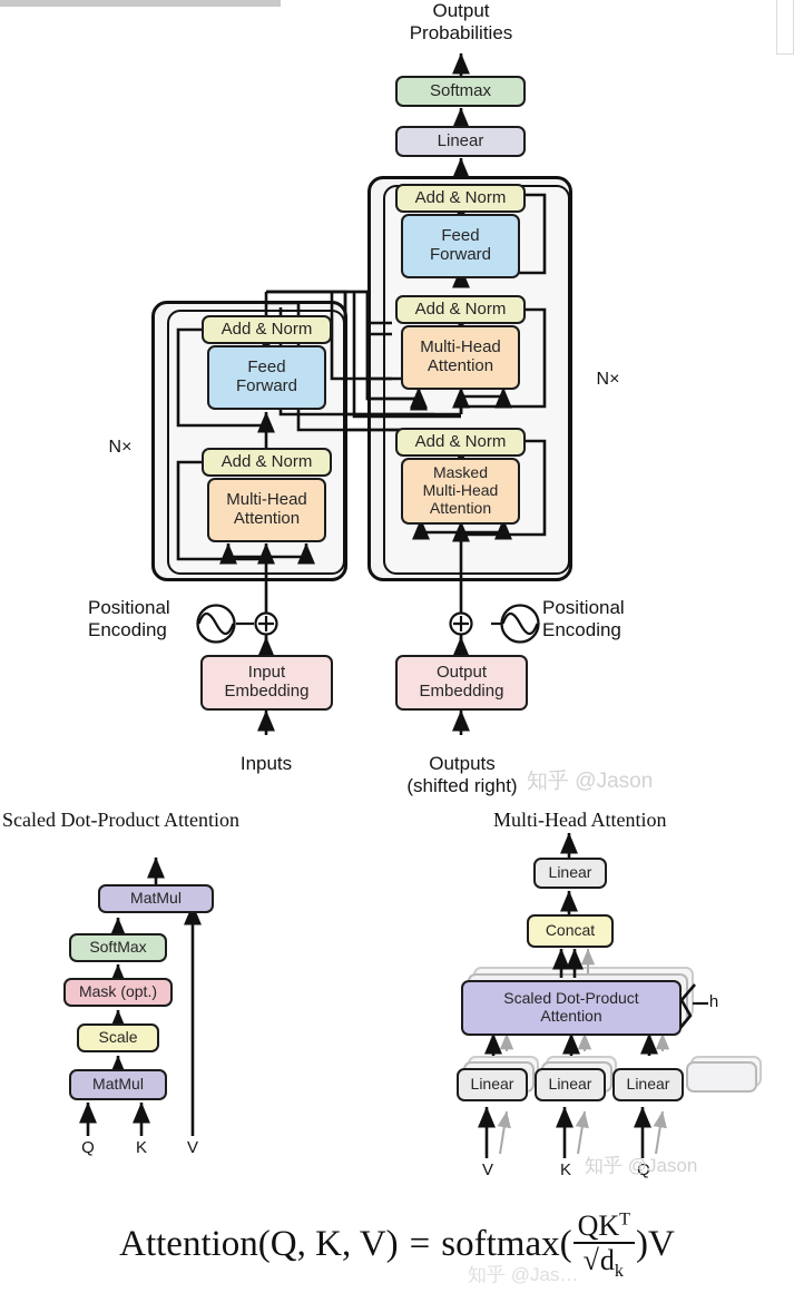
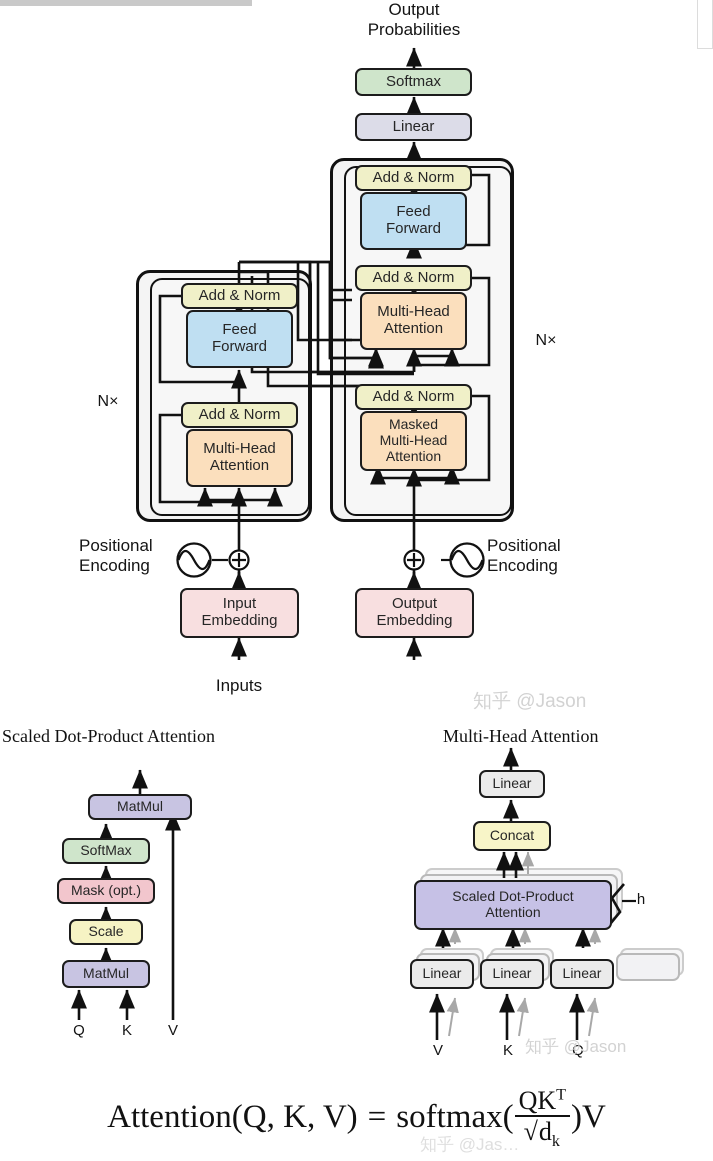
  Add & Norm
  Feed
  Forward
  Add & Norm
  Multi-Head
  Attention
  N×
  Add & Norm
  Feed
  Forward
  Add & Norm
  Multi-Head
  Attention
  Add & Norm
  Masked
  Multi-Head
  Attention
  N×
  Output
  Probabilities
  Softmax
  Linear
  Positional
  Encoding
  Input
  Embedding
  Inputs
  Positional
  Encoding
  Output
  Embedding
- Outputs
- (shifted right)
  Scaled Dot-Product Attention
  MatMul
  SoftMax
  Mask (opt.)
  Scale
  MatMul
  Q
  K
  V
  Multi-Head Attention
  Linear
  Concat
  Scaled Dot-Product
  Attention
  h
  Linear
  Linear
  Linear
  V
  K
  Q
  Attention(Q, K, V)
  =
  softmax(
  QKT
  √dk
  )
  V
  知乎 @Jason
  知乎 @Jason
  知乎 @Jas…
